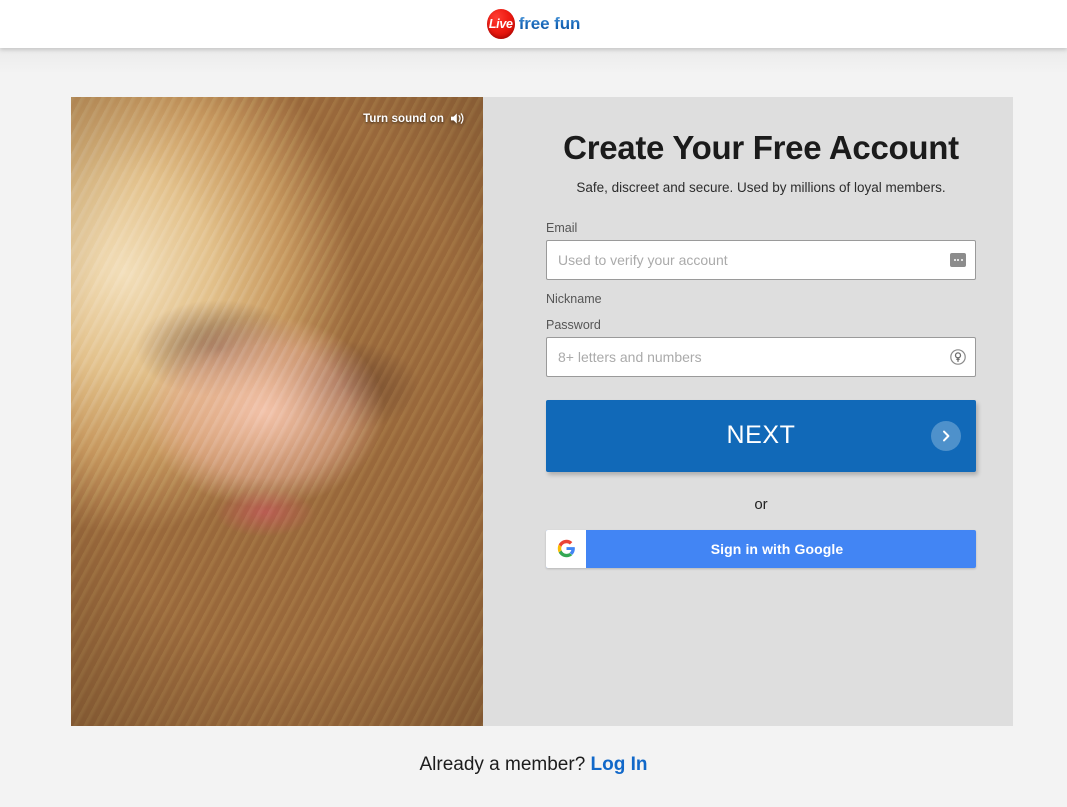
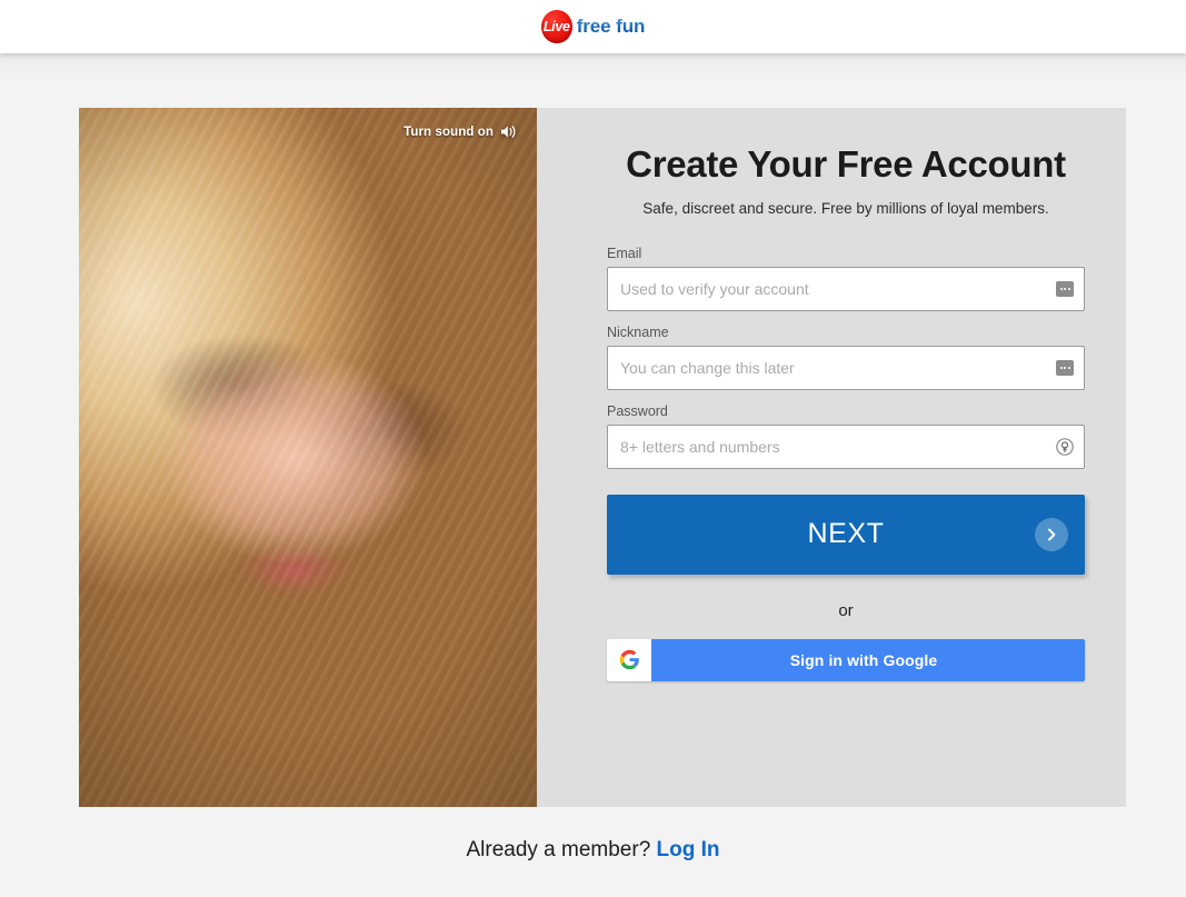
  Live
  free fun
  Turn sound on
  Create Your Free Account
- Safe, discreet and secure. Used by millions of loyal members.
+ Safe, discreet and secure. Free by millions of loyal members.
  Email
  Used to verify your account
  Nickname
+ You can change this later
  Password
  8+ letters and numbers
  NEXT
  or
  Sign in with Google
  Already a member? Log In
